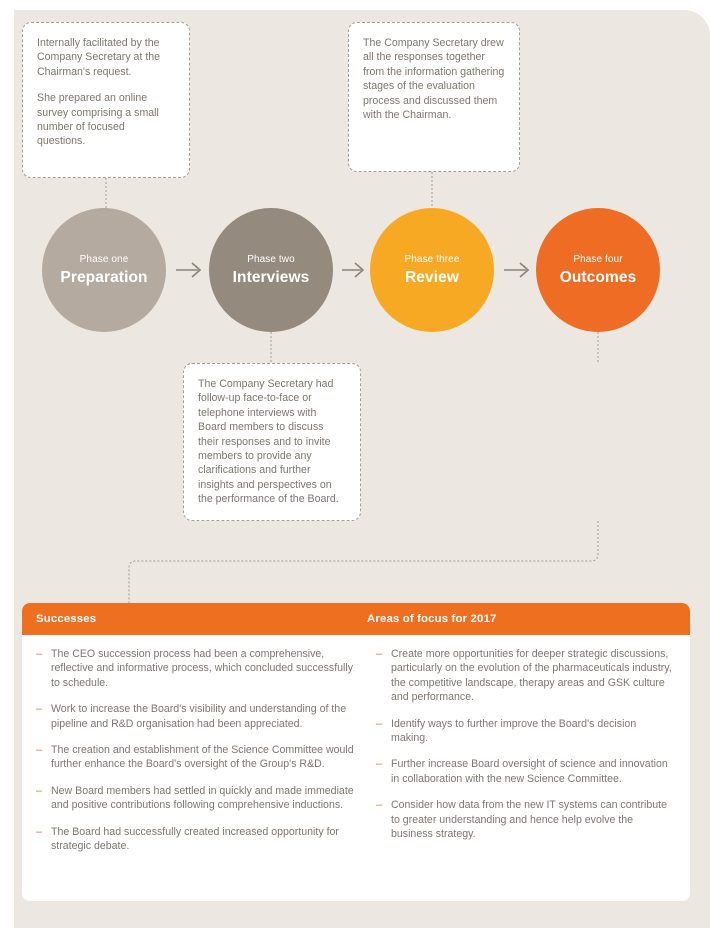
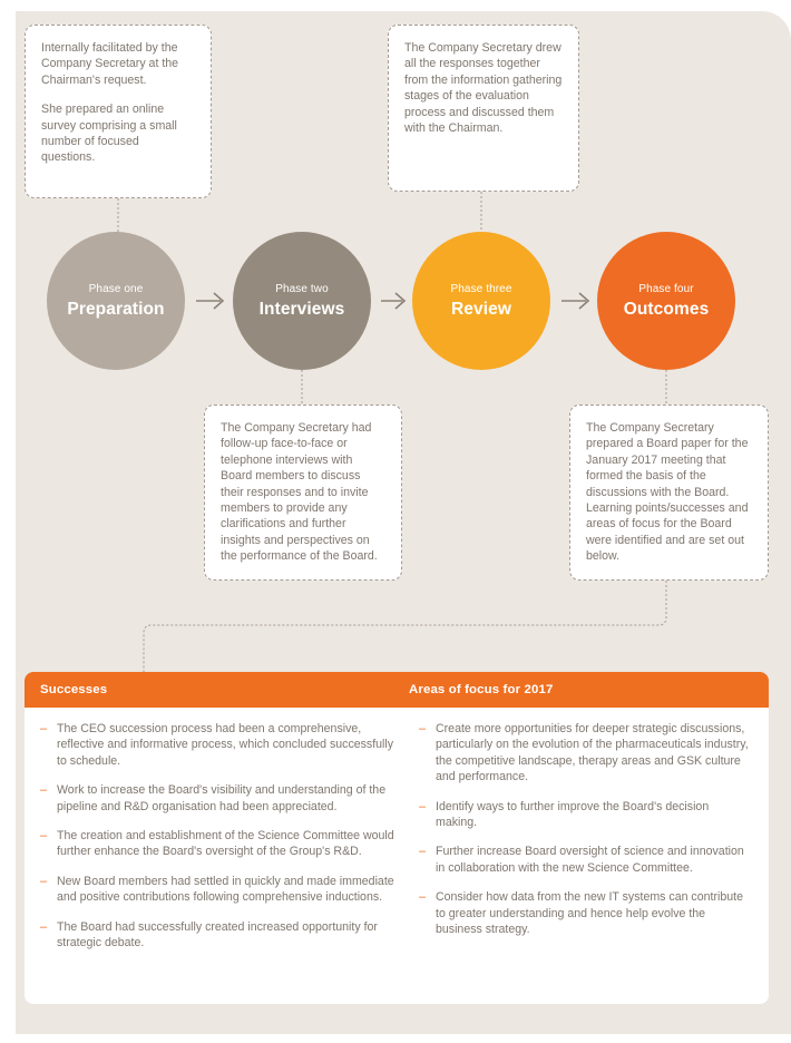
  Internally facilitated by the Company Secretary at the Chairman's request.
  She prepared an online survey comprising a small number of focused questions.
  The Company Secretary drew all the responses together from the information gathering stages of the evaluation process and discussed them with the Chairman.
  The Company Secretary had follow-up face-to-face or telephone interviews with Board members to discuss their responses and to invite members to provide any clarifications and further insights and perspectives on the performance of the Board.
+ The Company Secretary prepared a Board paper for the January 2017 meeting that formed the basis of the discussions with the Board. Learning points/successes and areas of focus for the Board were identified and are set out below.
  Phase one
  Preparation
  Phase two
  Interviews
  Phase three
  Review
  Phase four
  Outcomes
  Successes
  Areas of focus for 2017
  –
  The CEO succession process had been a comprehensive, reflective and informative process, which concluded successfully to schedule.
  –
  Work to increase the Board's visibility and understanding of the pipeline and R&D organisation had been appreciated.
  –
  The creation and establishment of the Science Committee would further enhance the Board's oversight of the Group's R&D.
  –
  New Board members had settled in quickly and made immediate and positive contributions following comprehensive inductions.
  –
  The Board had successfully created increased opportunity for strategic debate.
  –
  Create more opportunities for deeper strategic discussions, particularly on the evolution of the pharmaceuticals industry, the competitive landscape, therapy areas and GSK culture and performance.
  –
  Identify ways to further improve the Board's decision making.
  –
  Further increase Board oversight of science and innovation in collaboration with the new Science Committee.
  –
  Consider how data from the new IT systems can contribute to greater understanding and hence help evolve the business strategy.
